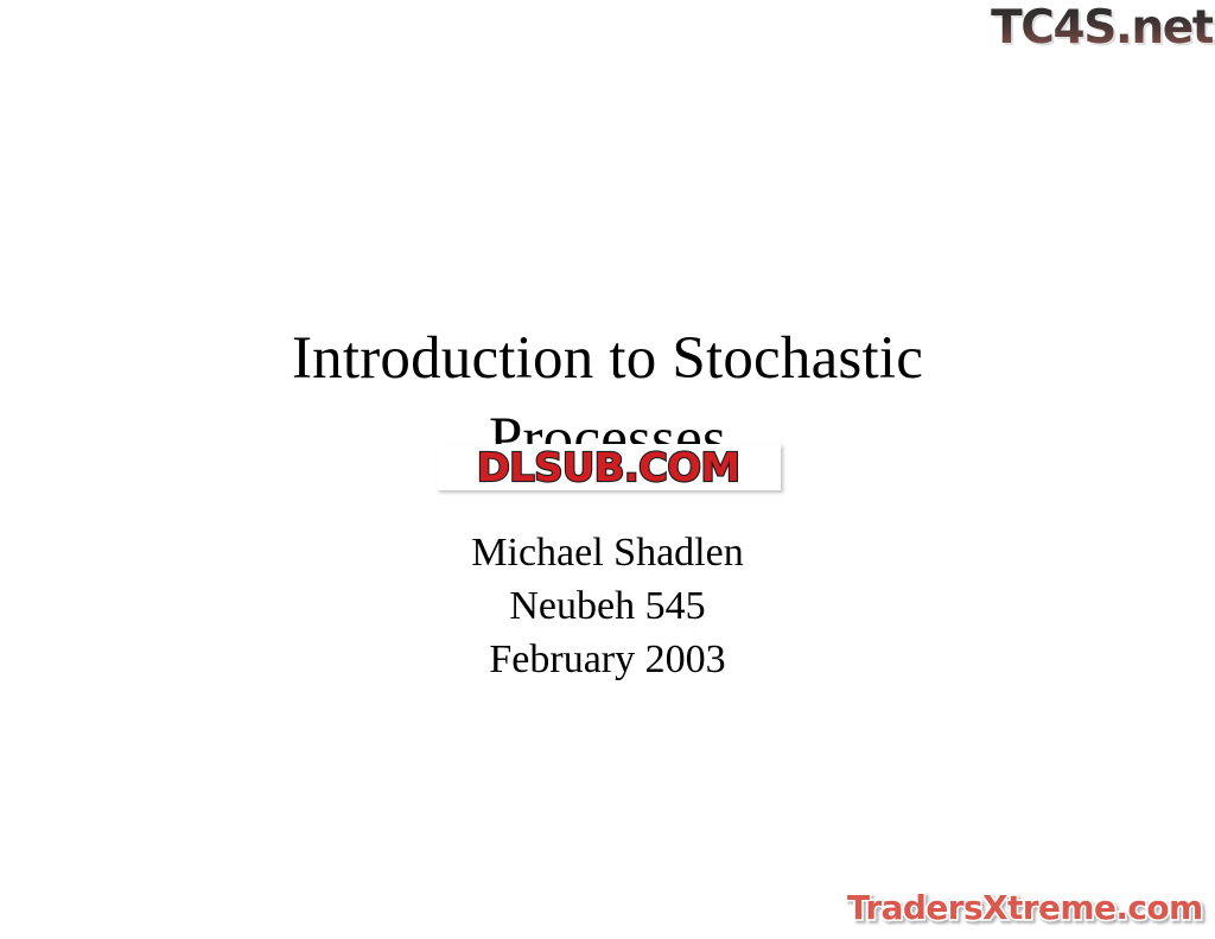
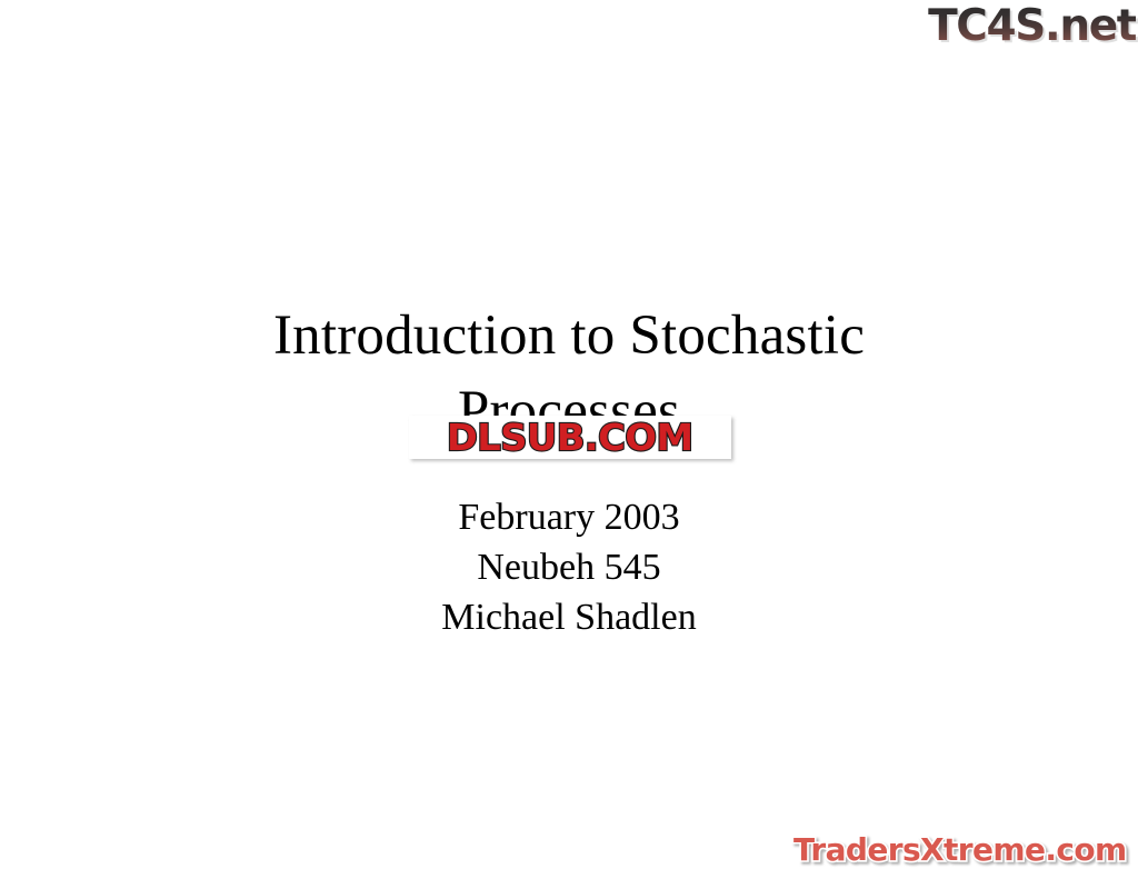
  Introduction to Stochastic
  Processes
- Michael Shadlen
+ February 2003
  Neubeh 545
- February 2003
+ Michael Shadlen
  TC4S.net
  DLSUB.COM
  TradersXtreme.com
